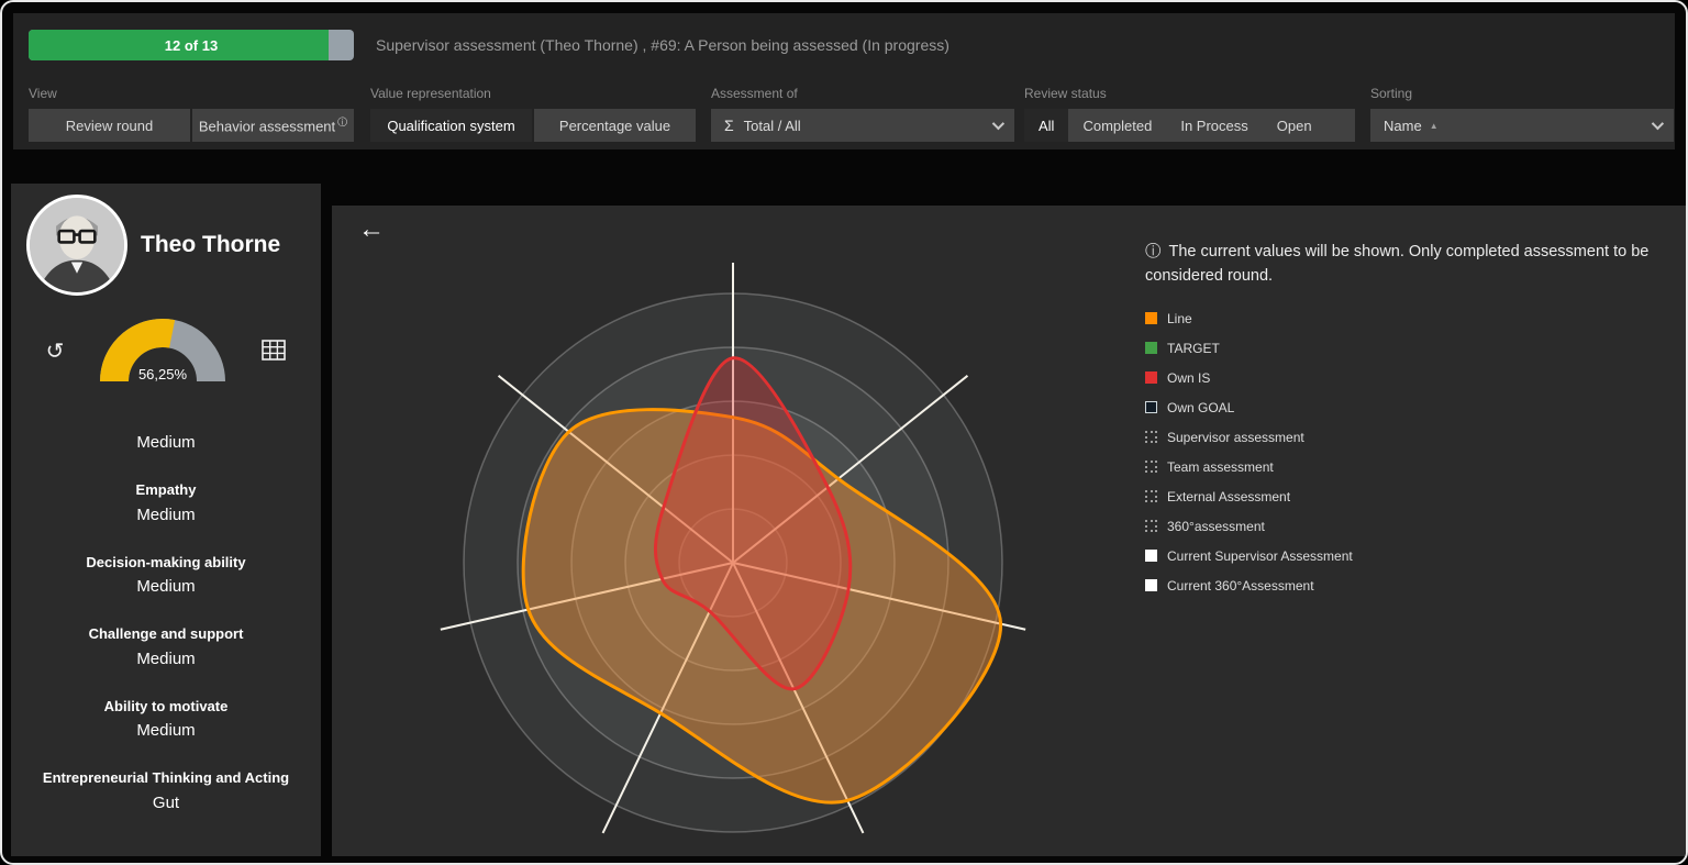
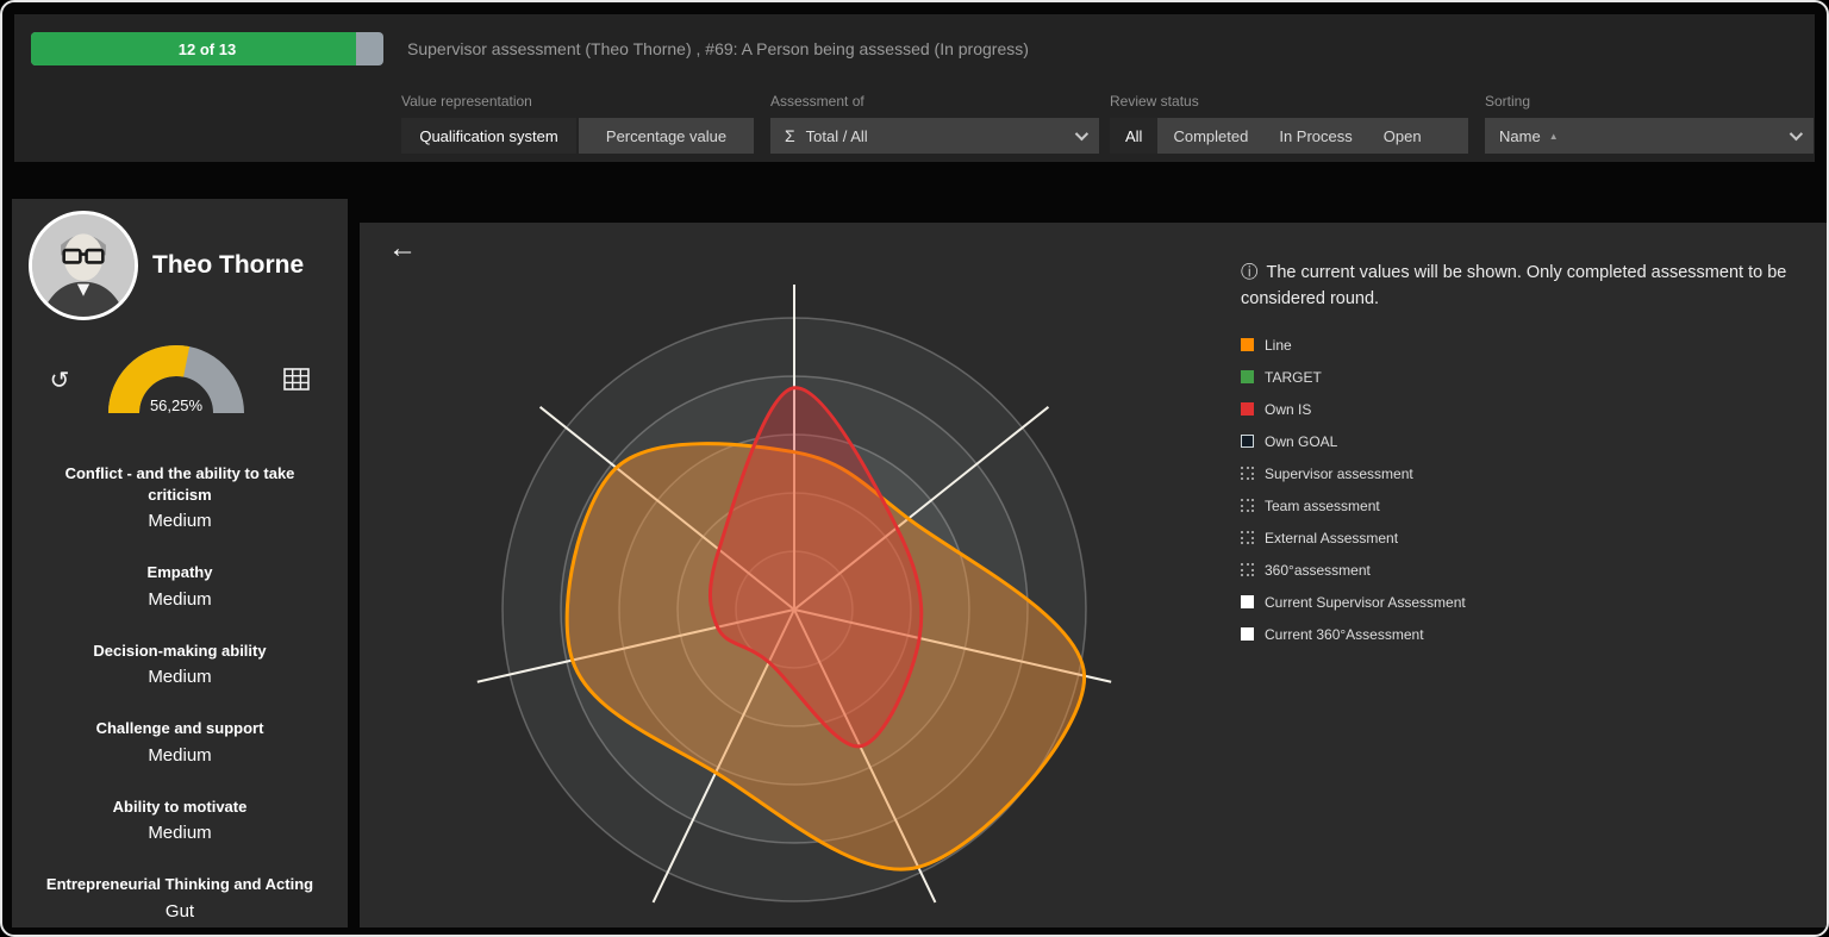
  12 of 13
  Supervisor assessment (Theo Thorne) , #69: A Person being assessed (In progress)
- View
- Review round
- Behavior assessment ⓘ
  Value representation
  Qualification system
  Percentage value
  Assessment of
  Σ
  Total / All
  Review status
  All
  Completed
  In Process
  Open
  Sorting
  Name
  ▲
  Theo Thorne
  ↺
  56,25%
+ Conflict - and the ability to take criticism
  Medium
  Empathy
  Medium
  Decision-making ability
  Medium
  Challenge and support
  Medium
  Ability to motivate
  Medium
  Entrepreneurial Thinking and Acting
  Gut
  ←
  ⓘ The current values will be shown. Only completed assessment to be considered round.
  Line
  TARGET
  Own IS
  Own GOAL
  Supervisor assessment
  Team assessment
  External Assessment
  360°assessment
  Current Supervisor Assessment
  Current 360°Assessment
